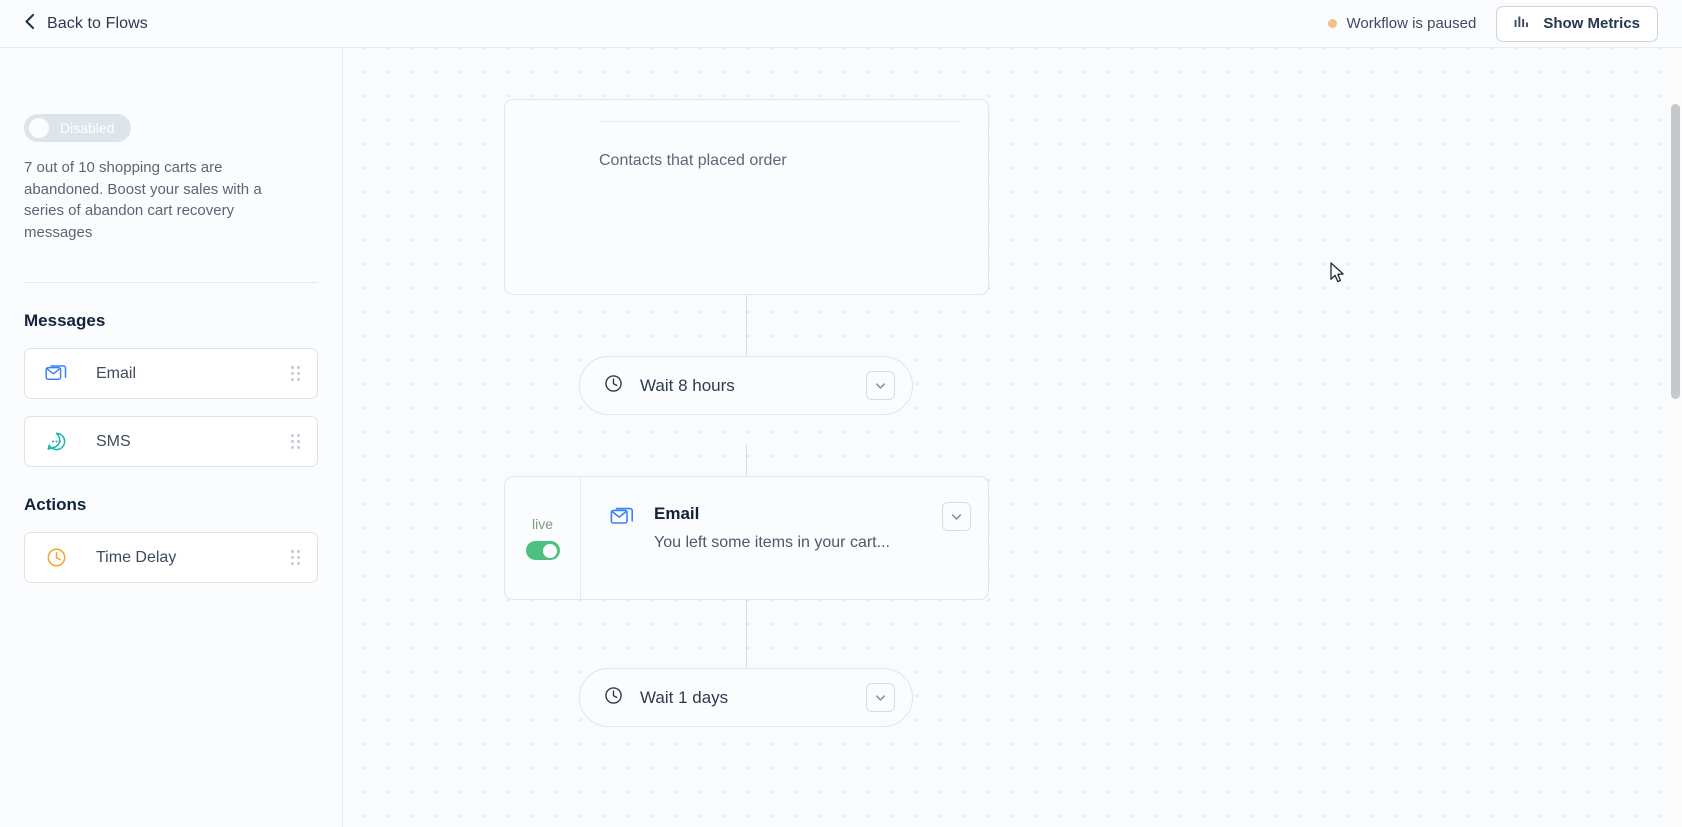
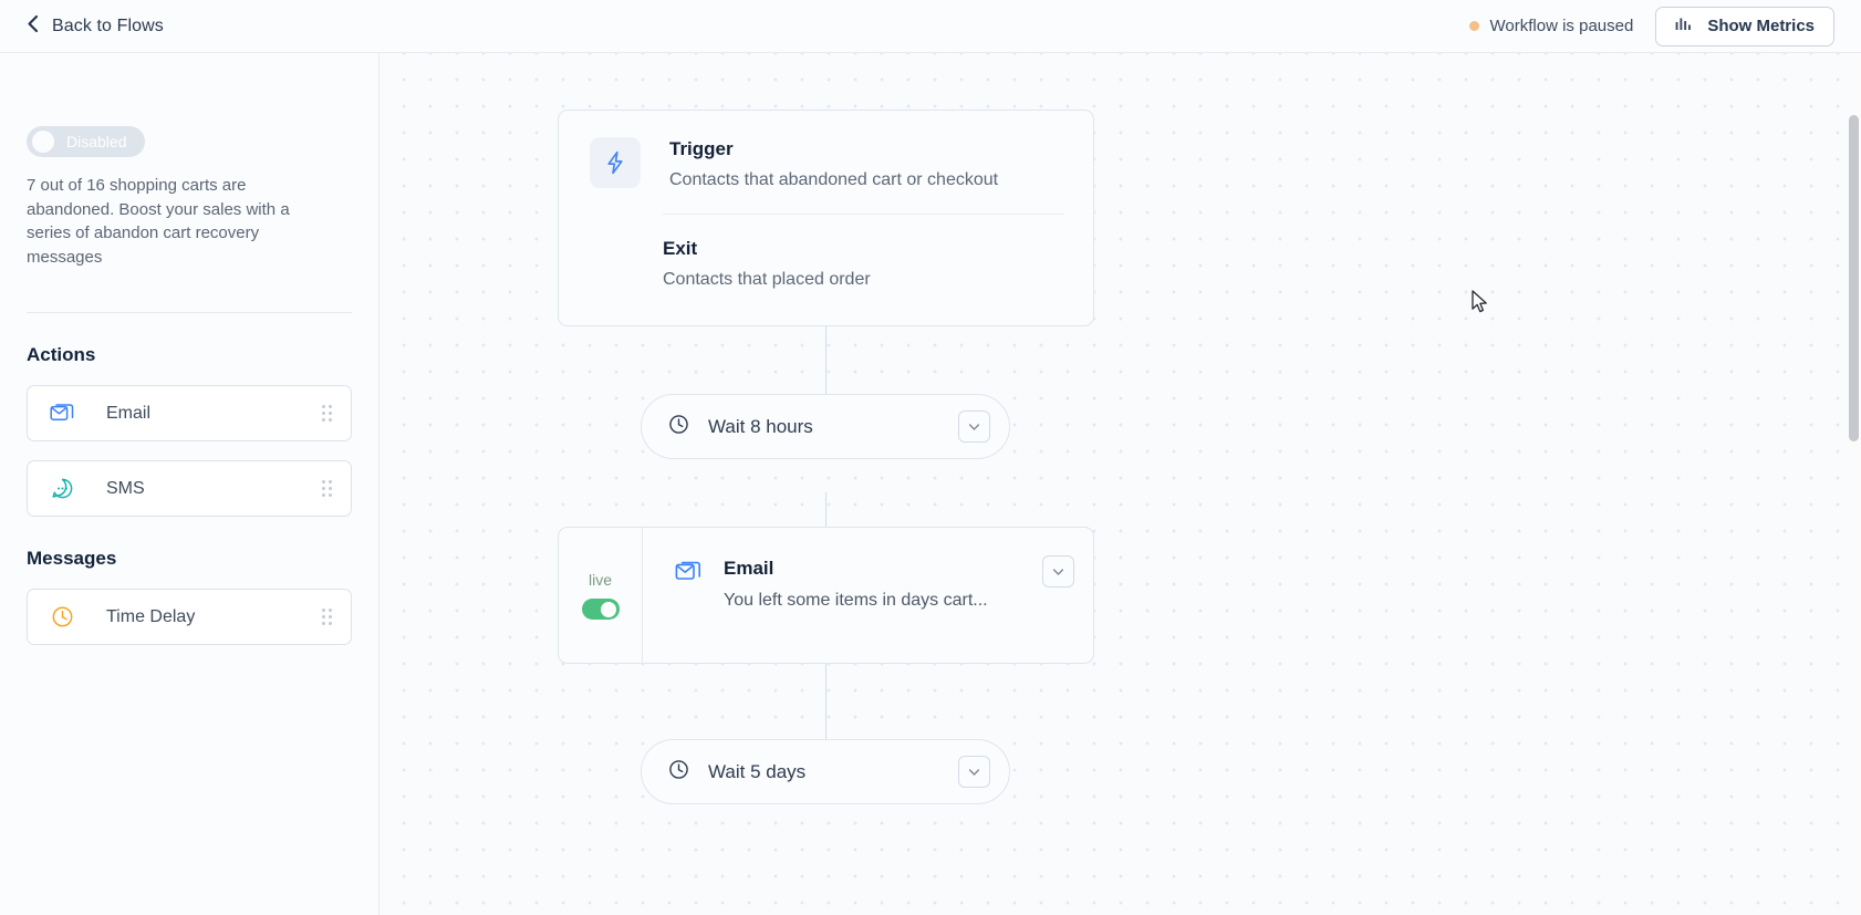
  Back to Flows
  Workflow is paused
  Show Metrics
  Disabled
- 7 out of 10 shopping carts are abandoned. Boost your sales with a series of abandon cart recovery messages
+ 7 out of 16 shopping carts are abandoned. Boost your sales with a series of abandon cart recovery messages
- Messages
+ Actions
  Email
  SMS
- Actions
+ Messages
  Time Delay
+ Trigger
+ Contacts that abandoned cart or checkout
+ Exit
  Contacts that placed order
  Wait 8 hours
  live
  Email
- You left some items in your cart...
+ You left some items in days cart...
- Wait 1 days
+ Wait 5 days
